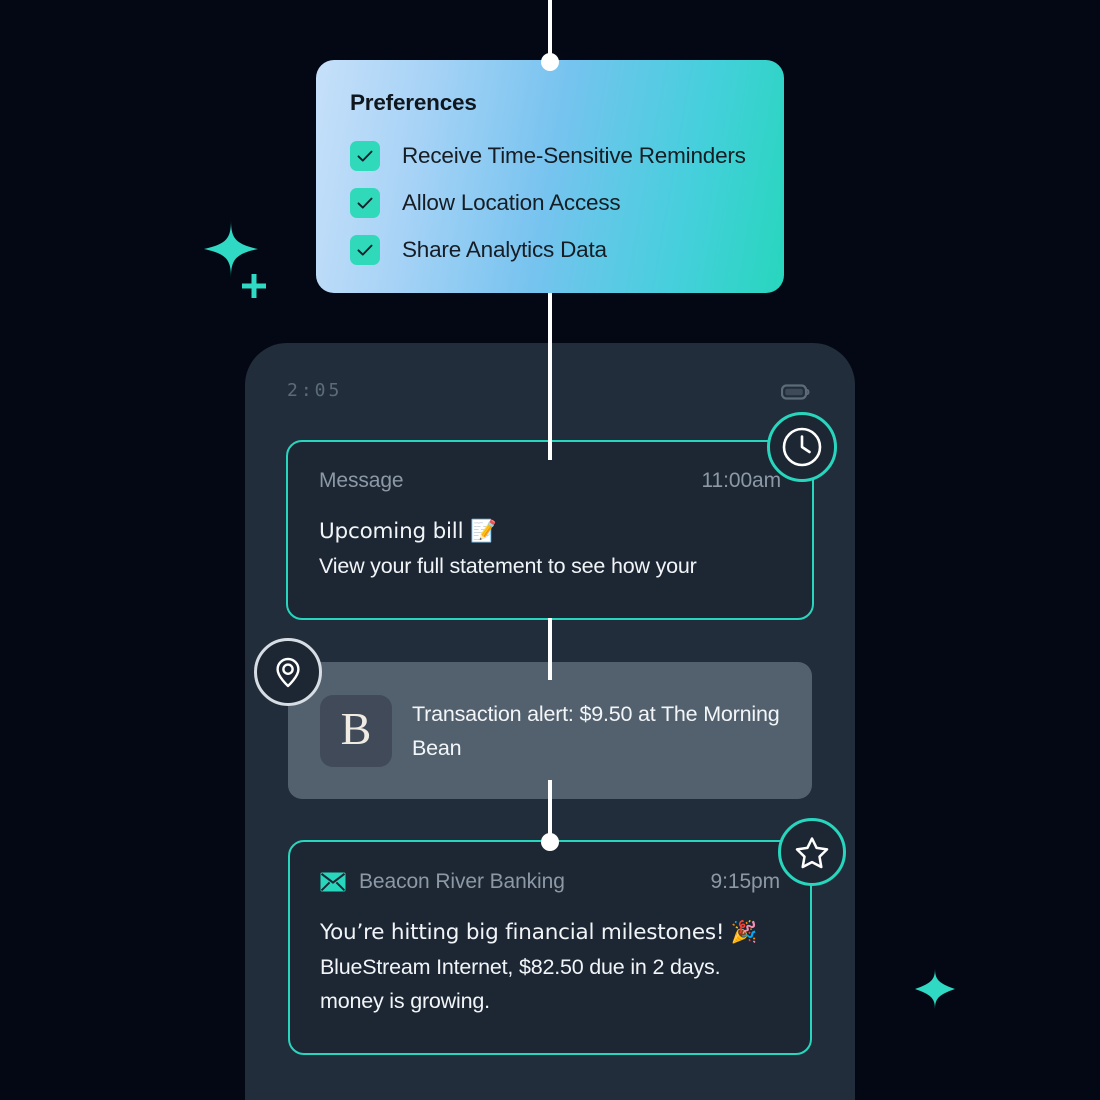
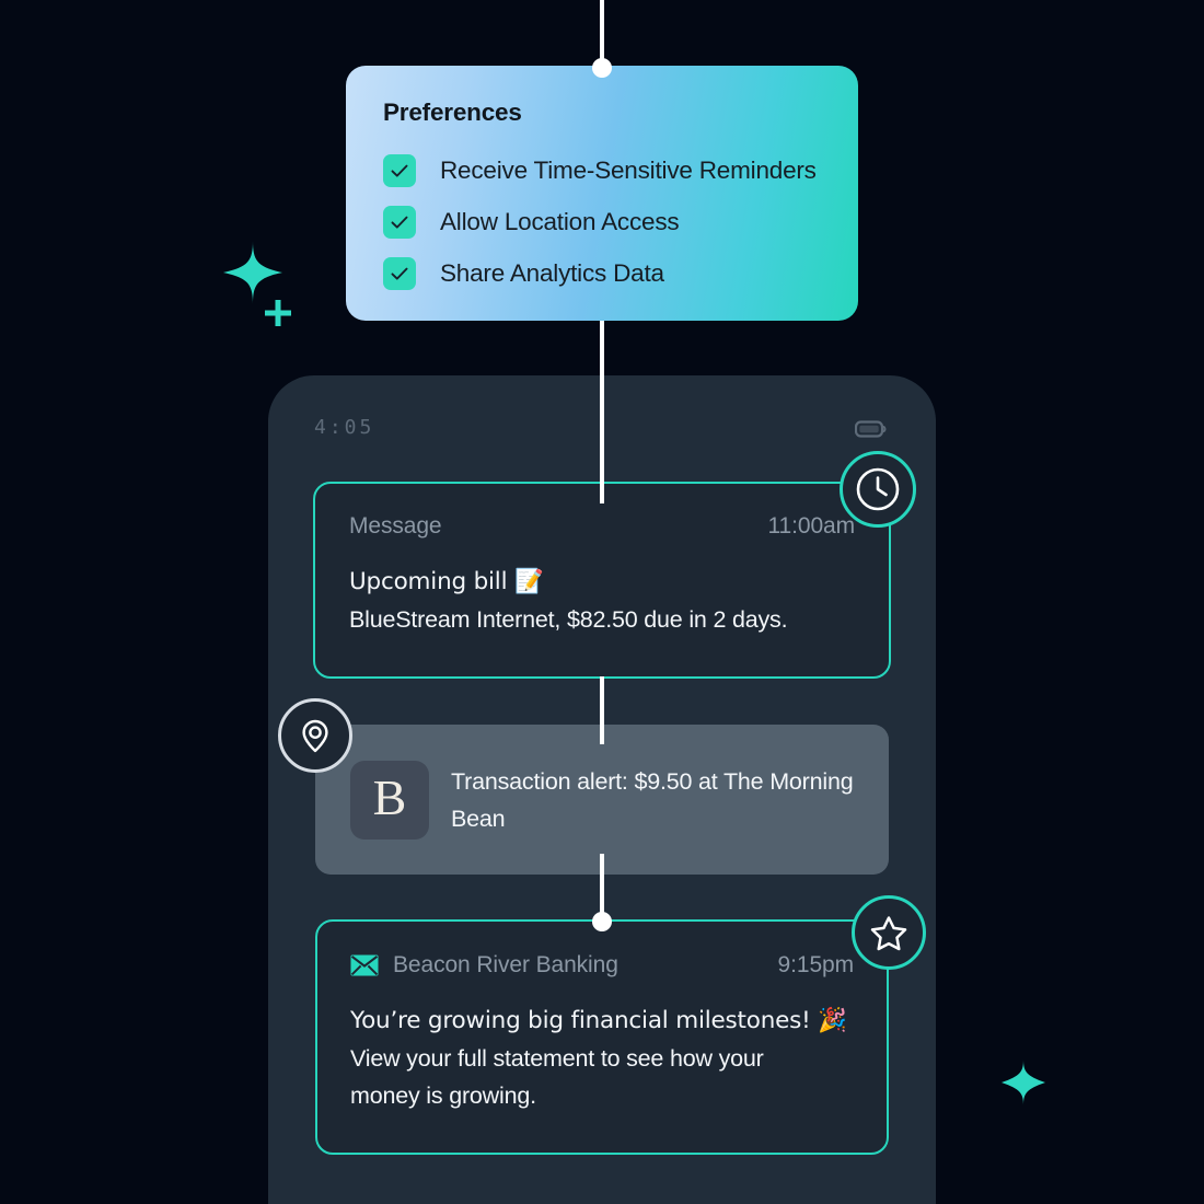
  Preferences
  Receive Time-Sensitive Reminders
  Allow Location Access
  Share Analytics Data
- 2:05
+ 4:05
  Message
  11:00am
  Upcoming bill 📝
- View your full statement to see how your
+ BlueStream Internet, $82.50 due in 2 days.
  B
  Transaction alert: $9.50 at The Morning Bean
  Beacon River Banking
  9:15pm
- You’re hitting big financial milestones! 🎉
+ You’re growing big financial milestones! 🎉
- BlueStream Internet, $82.50 due in 2 days.
+ View your full statement to see how your
  money is growing.
